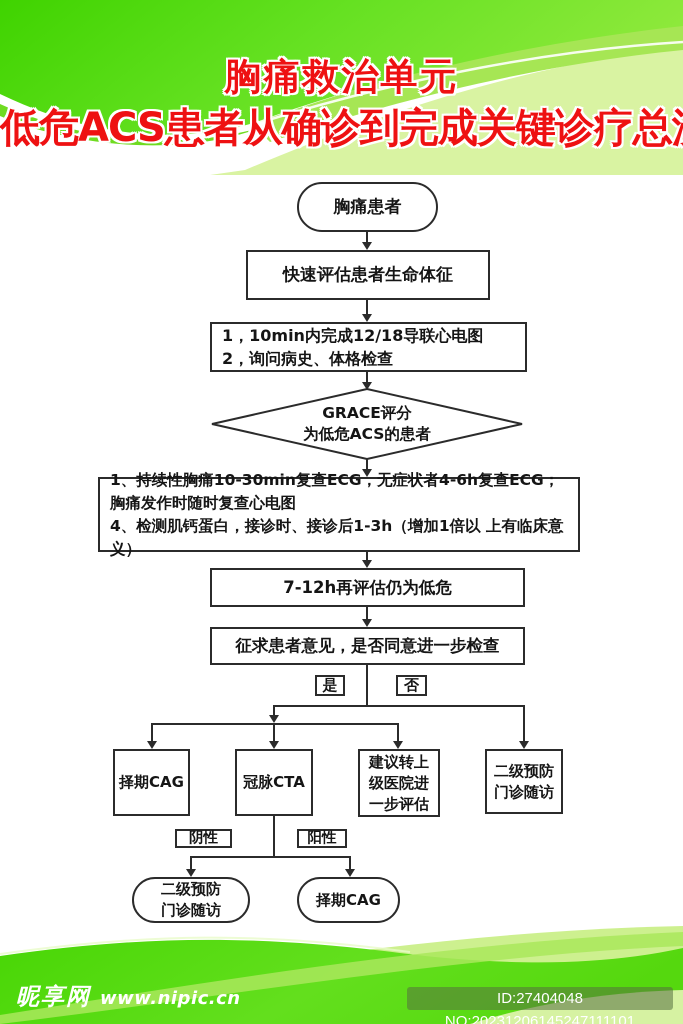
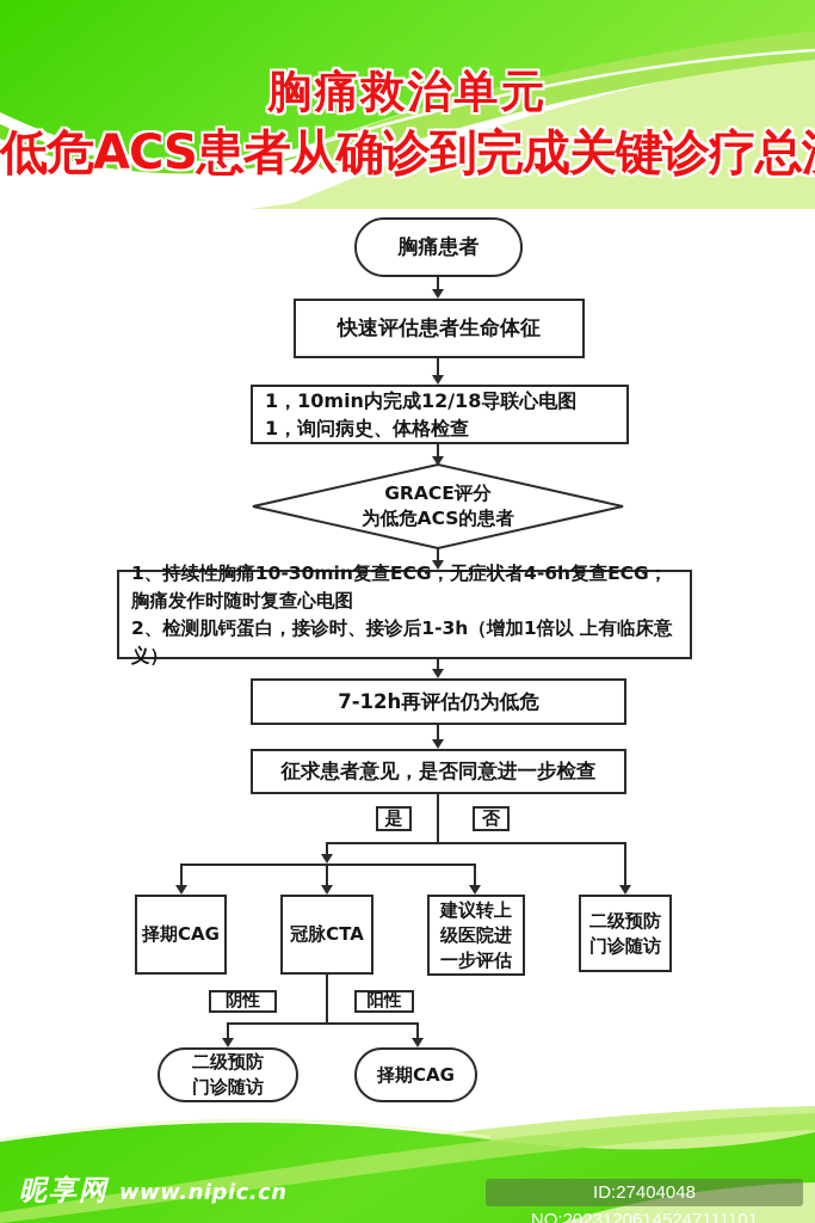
  胸痛救治单元
  低危ACS患者从确诊到完成关键诊疗总
  胸痛患者
  快速评估患者生命体征
  1，10min内完成12/18导联心电图
- 2，询问病史、体格检查
+ 1，询问病史、体格检查
  GRACE评分
  为低危ACS的患者
  1、持续性胸痛10-30min复查ECG，无症状者4-6h复查ECG；
  胸痛发作时随时复查心电图
- 4、检测肌钙蛋白，接诊时、接诊后1-3h（增加1倍以 上有临床意义）
+ 2、检测肌钙蛋白，接诊时、接诊后1-3h（增加1倍以 上有临床意义）
  7-12h再评估仍为低危
  征求患者意见，是否同意进一步检查
  是
  否
  择期CAG
  冠脉CTA
  建议转上
  级医院进
  一步评估
  二级预防
  门诊随访
  阴性
  阳性
  二级预防
  门诊随访
  择期CAG
  昵享网
  www.nipic.cn
  ID:27404048 NO:20231206145247111101
